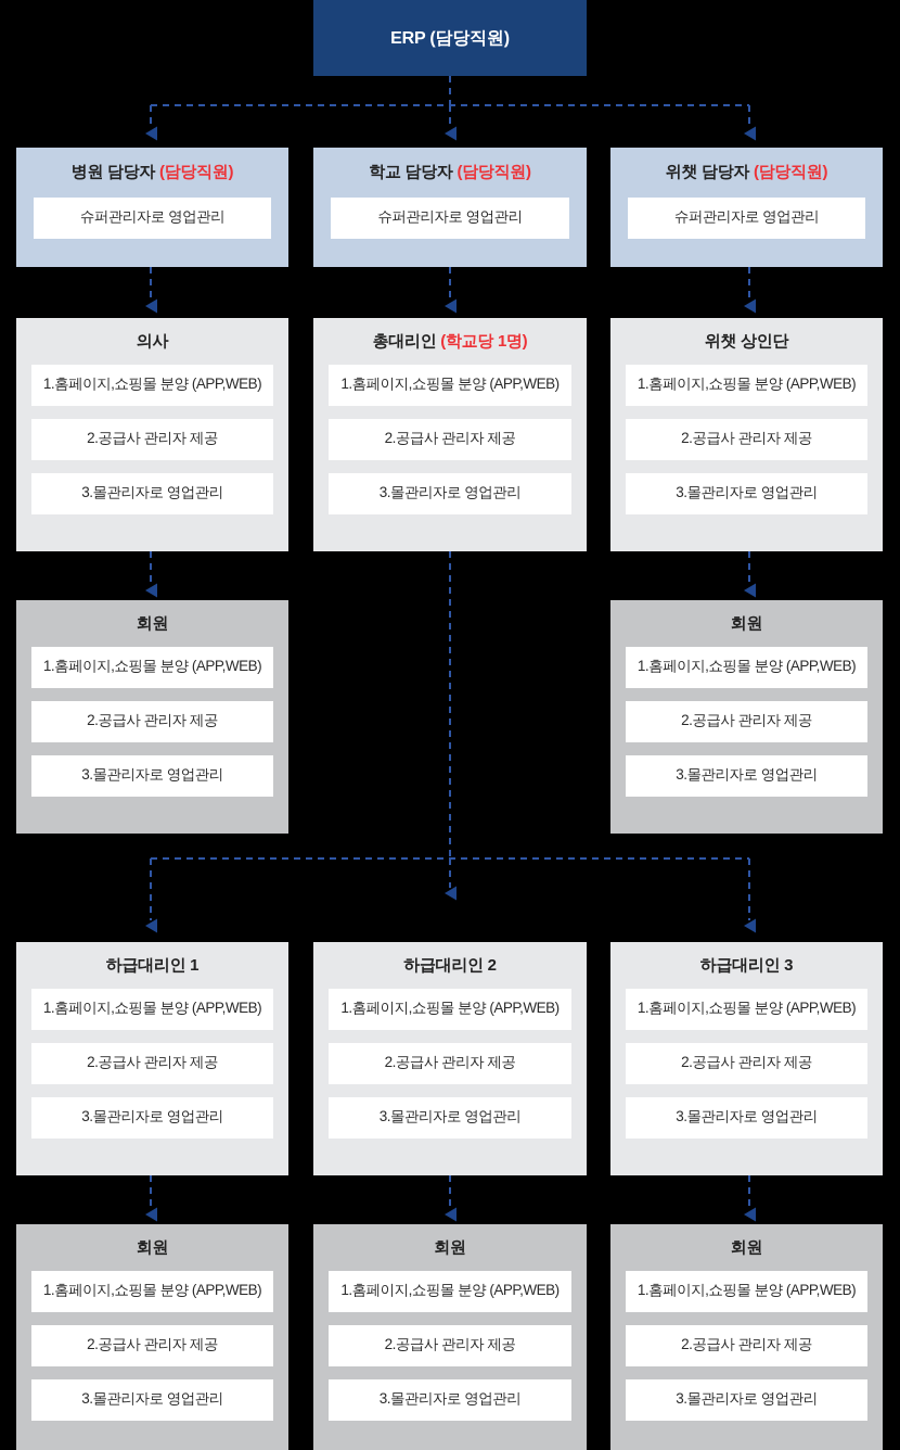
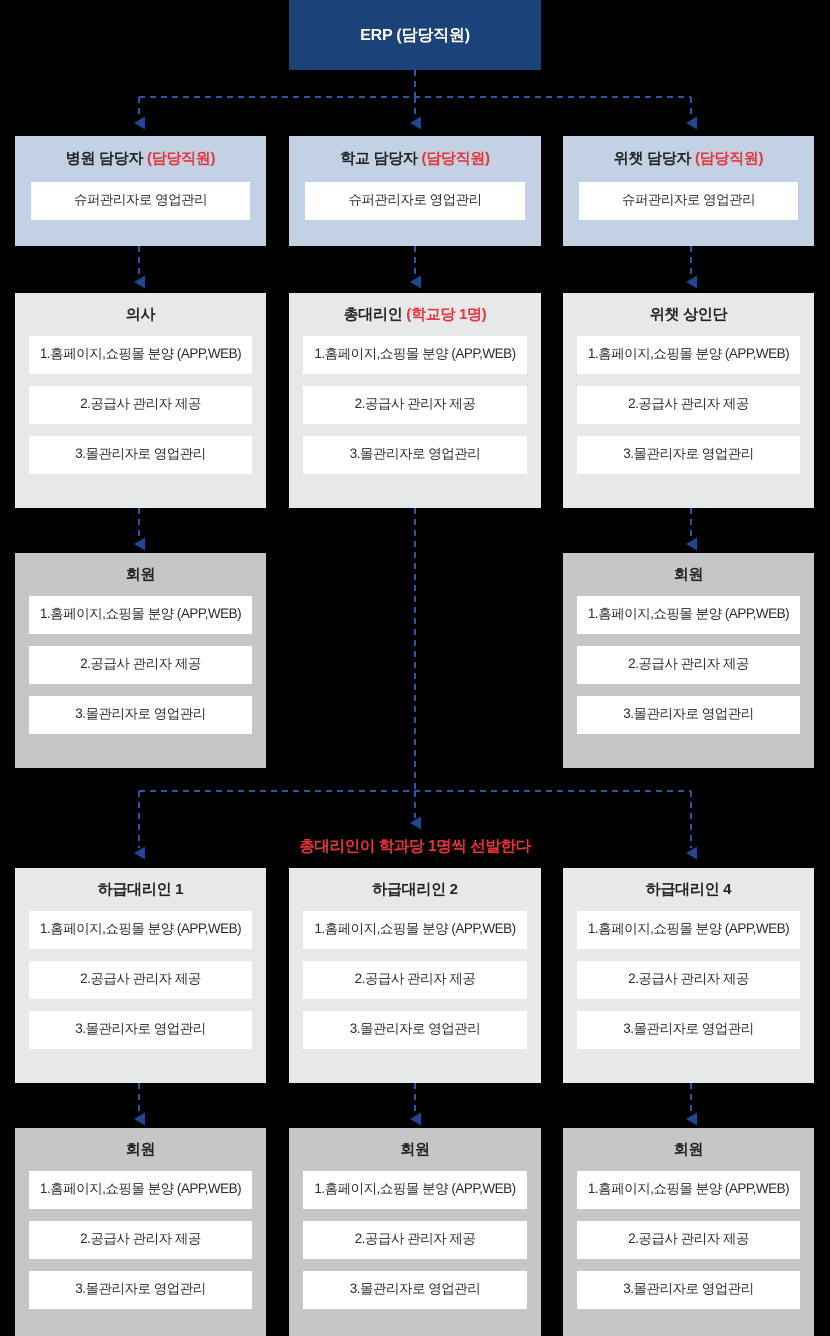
  ERP (담당직원)
  병원 담당자 (담당직원)
  슈퍼관리자로 영업관리
  학교 담당자 (담당직원)
  슈퍼관리자로 영업관리
  위챗 담당자 (담당직원)
  슈퍼관리자로 영업관리
  의사
  1.홈페이지,쇼핑몰 분양 (APP,WEB)
  2.공급사 관리자 제공
  3.몰관리자로 영업관리
  총대리인 (학교당 1명)
  1.홈페이지,쇼핑몰 분양 (APP,WEB)
  2.공급사 관리자 제공
  3.몰관리자로 영업관리
  위챗 상인단
  1.홈페이지,쇼핑몰 분양 (APP,WEB)
  2.공급사 관리자 제공
  3.몰관리자로 영업관리
  회원
  1.홈페이지,쇼핑몰 분양 (APP,WEB)
  2.공급사 관리자 제공
  3.몰관리자로 영업관리
  회원
  1.홈페이지,쇼핑몰 분양 (APP,WEB)
  2.공급사 관리자 제공
  3.몰관리자로 영업관리
+ 총대리인이 학과당 1명씩 선발한다
  하급대리인 1
  1.홈페이지,쇼핑몰 분양 (APP,WEB)
  2.공급사 관리자 제공
  3.몰관리자로 영업관리
  하급대리인 2
  1.홈페이지,쇼핑몰 분양 (APP,WEB)
  2.공급사 관리자 제공
  3.몰관리자로 영업관리
- 하급대리인 3
+ 하급대리인 4
  1.홈페이지,쇼핑몰 분양 (APP,WEB)
  2.공급사 관리자 제공
  3.몰관리자로 영업관리
  회원
  1.홈페이지,쇼핑몰 분양 (APP,WEB)
  2.공급사 관리자 제공
  3.몰관리자로 영업관리
  회원
  1.홈페이지,쇼핑몰 분양 (APP,WEB)
  2.공급사 관리자 제공
  3.몰관리자로 영업관리
  회원
  1.홈페이지,쇼핑몰 분양 (APP,WEB)
  2.공급사 관리자 제공
  3.몰관리자로 영업관리
